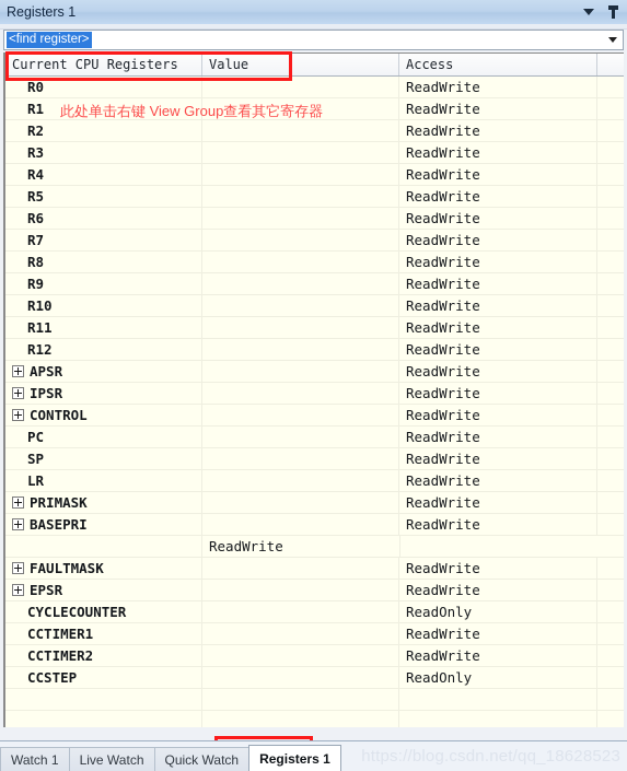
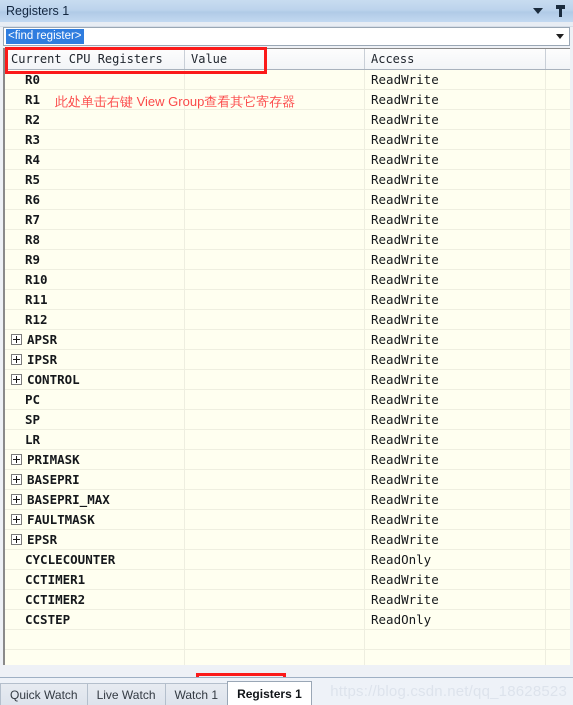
  Registers 1
  <find register>
  Current CPU Registers
  Value
  Access
  R0
  ReadWrite
  R1
  ReadWrite
  R2
  ReadWrite
  R3
  ReadWrite
  R4
  ReadWrite
  R5
  ReadWrite
  R6
  ReadWrite
  R7
  ReadWrite
  R8
  ReadWrite
  R9
  ReadWrite
  R10
  ReadWrite
  R11
  ReadWrite
  R12
  ReadWrite
  APSR
  ReadWrite
  IPSR
  ReadWrite
  CONTROL
  ReadWrite
  PC
  ReadWrite
  SP
  ReadWrite
  LR
  ReadWrite
  PRIMASK
  ReadWrite
  BASEPRI
  ReadWrite
+ BASEPRI_MAX
  ReadWrite
  FAULTMASK
  ReadWrite
  EPSR
  ReadWrite
  CYCLECOUNTER
  ReadOnly
  CCTIMER1
  ReadWrite
  CCTIMER2
  ReadWrite
  CCSTEP
  ReadOnly
  此处单击右键 View Group查看其它寄存器
- Watch 1
+ Quick Watch
  Live Watch
- Quick Watch
+ Watch 1
  Registers 1
